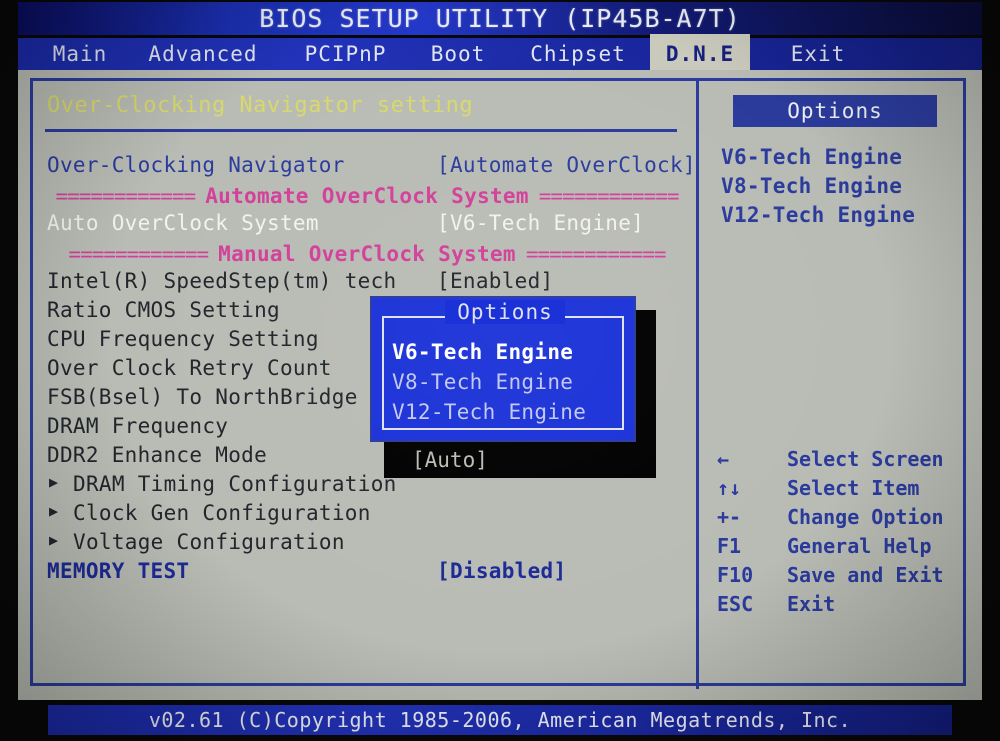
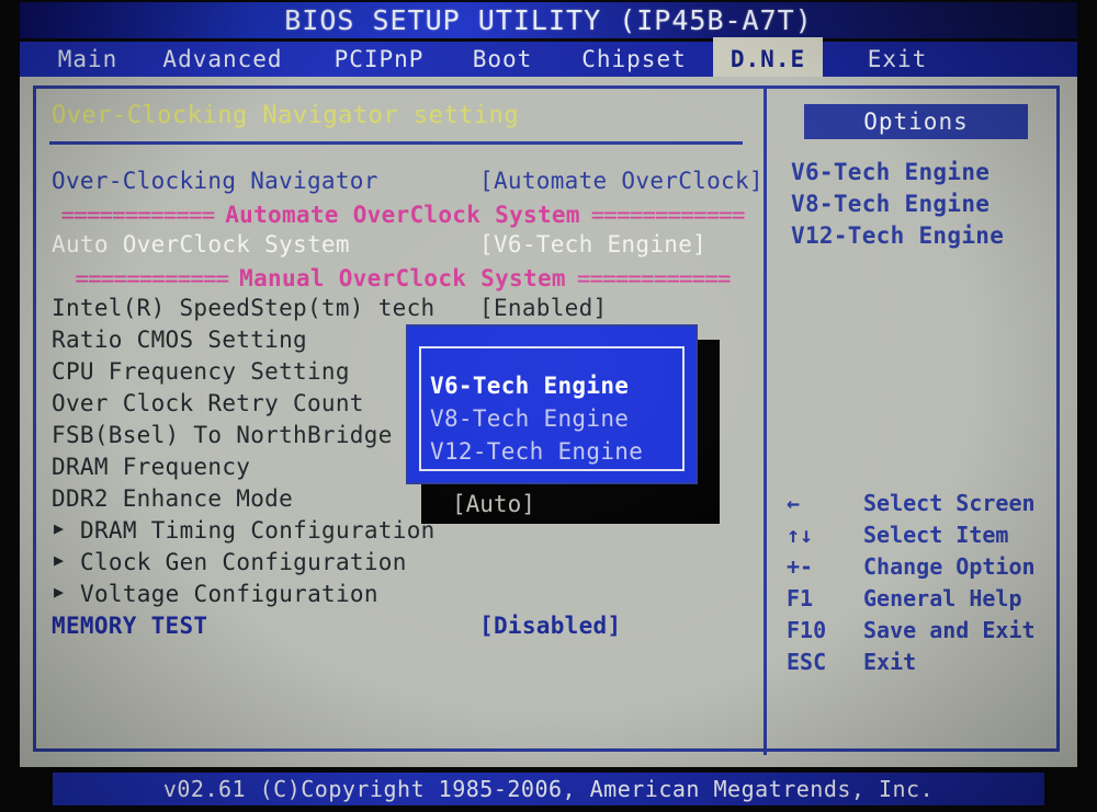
- Options
  V6-Tech Engine
  V8-Tech Engine
  V12-Tech Engine
